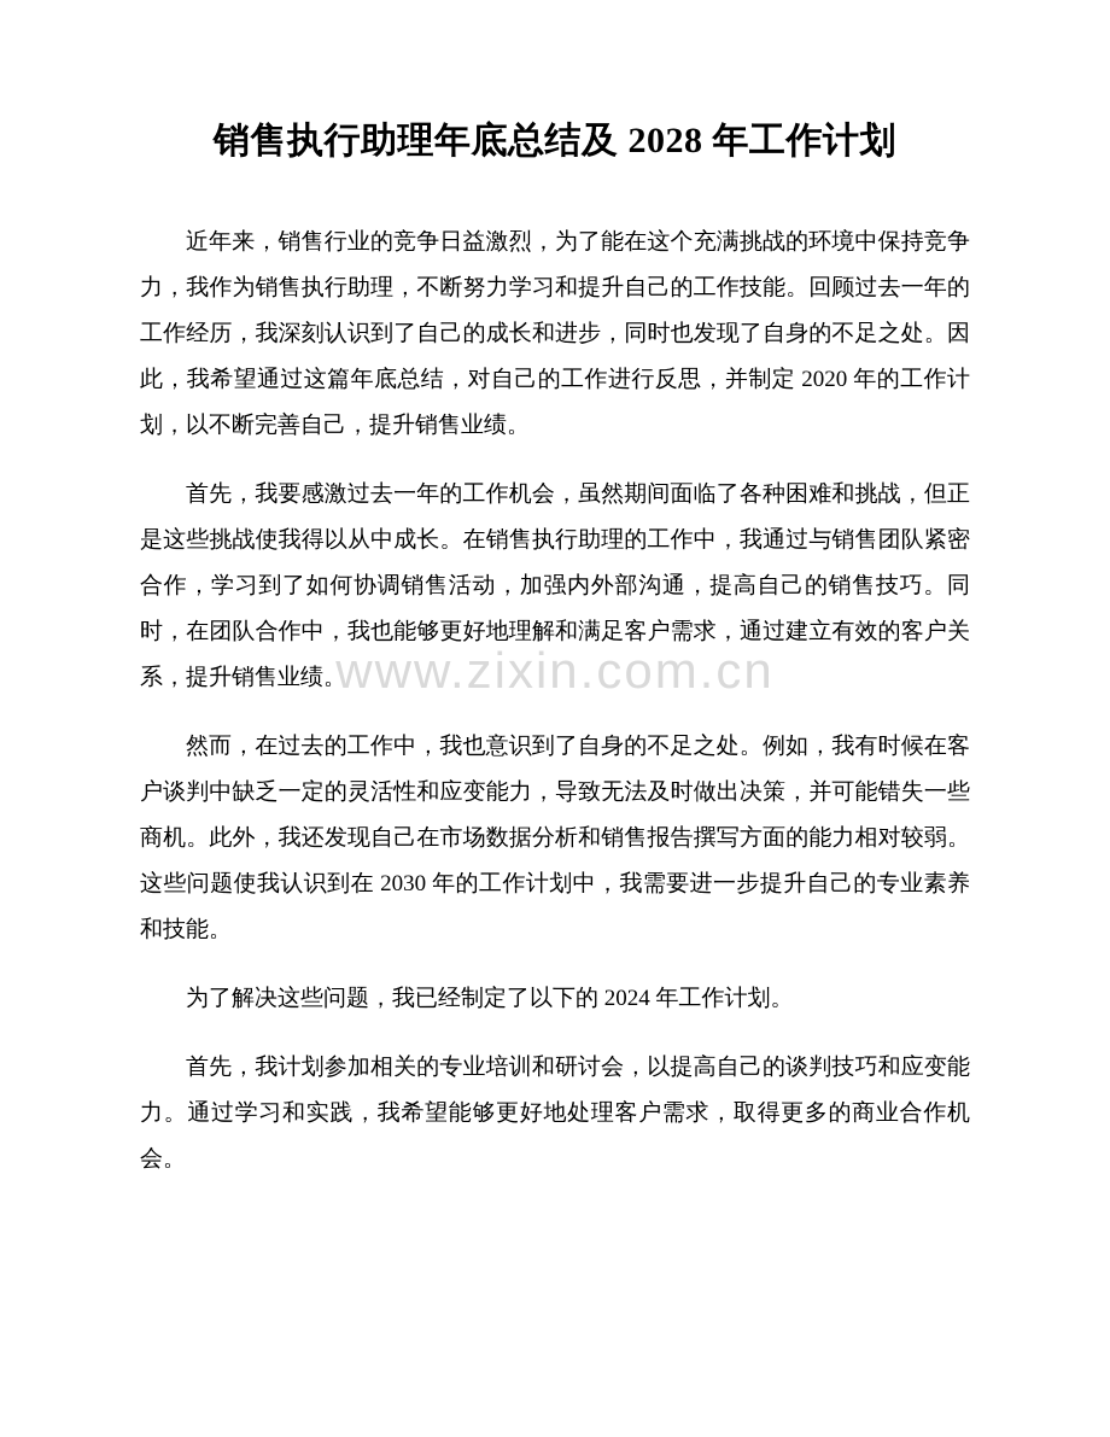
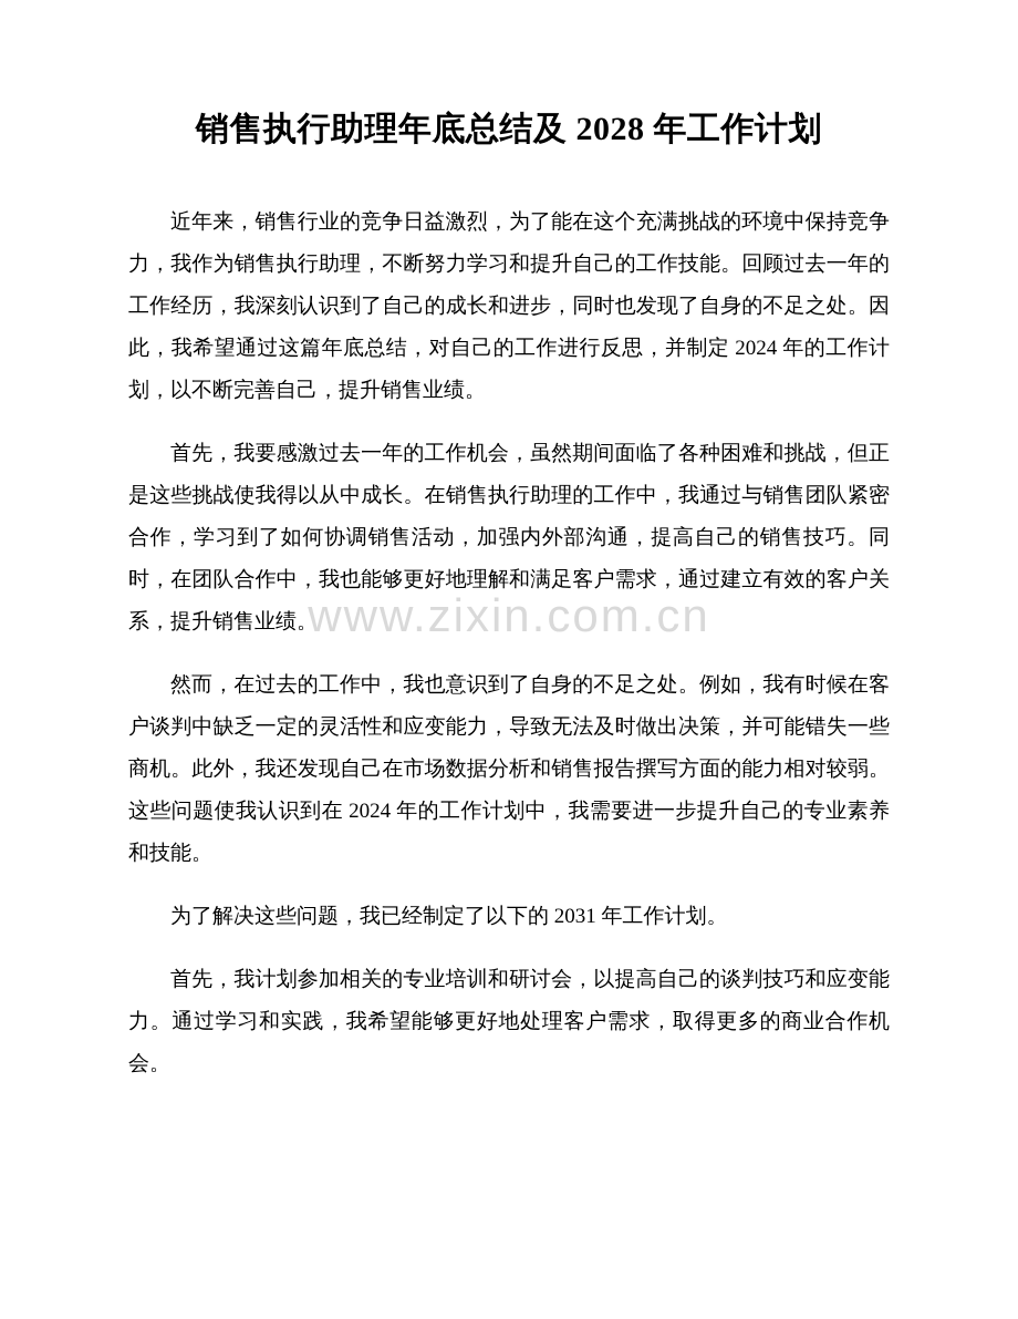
  销售执行助理年底总结及 2028 年工作计划
- 近年来，销售行业的竞争日益激烈，为了能在这个充满挑战的环境中保持竞争力，我作为销售执行助理，不断努力学习和提升自己的工作技能。回顾过去一年的工作经历，我深刻认识到了自己的成长和进步，同时也发现了自身的不足之处。因此，我希望通过这篇年底总结，对自己的工作进行反思，并制定 2020 年的工作计划，以不断完善自己，提升销售业绩。
+ 近年来，销售行业的竞争日益激烈，为了能在这个充满挑战的环境中保持竞争力，我作为销售执行助理，不断努力学习和提升自己的工作技能。回顾过去一年的工作经历，我深刻认识到了自己的成长和进步，同时也发现了自身的不足之处。因此，我希望通过这篇年底总结，对自己的工作进行反思，并制定 2024 年的工作计划，以不断完善自己，提升销售业绩。
  首先，我要感激过去一年的工作机会，虽然期间面临了各种困难和挑战，但正是这些挑战使我得以从中成长。在销售执行助理的工作中，我通过与销售团队紧密合作，学习到了如何协调销售活动，加强内外部沟通，提高自己的销售技巧。同时，在团队合作中，我也能够更好地理解和满足客户需求，通过建立有效的客户关系，提升销售业绩。
- 然而，在过去的工作中，我也意识到了自身的不足之处。例如，我有时候在客户谈判中缺乏一定的灵活性和应变能力，导致无法及时做出决策，并可能错失一些商机。此外，我还发现自己在市场数据分析和销售报告撰写方面的能力相对较弱。这些问题使我认识到在 2030 年的工作计划中，我需要进一步提升自己的专业素养和技能。
+ 然而，在过去的工作中，我也意识到了自身的不足之处。例如，我有时候在客户谈判中缺乏一定的灵活性和应变能力，导致无法及时做出决策，并可能错失一些商机。此外，我还发现自己在市场数据分析和销售报告撰写方面的能力相对较弱。这些问题使我认识到在 2024 年的工作计划中，我需要进一步提升自己的专业素养和技能。
- 为了解决这些问题，我已经制定了以下的 2024 年工作计划。
+ 为了解决这些问题，我已经制定了以下的 2031 年工作计划。
  首先，我计划参加相关的专业培训和研讨会，以提高自己的谈判技巧和应变能力。通过学习和实践，我希望能够更好地处理客户需求，取得更多的商业合作机会。
  www.zixin.com.cn
